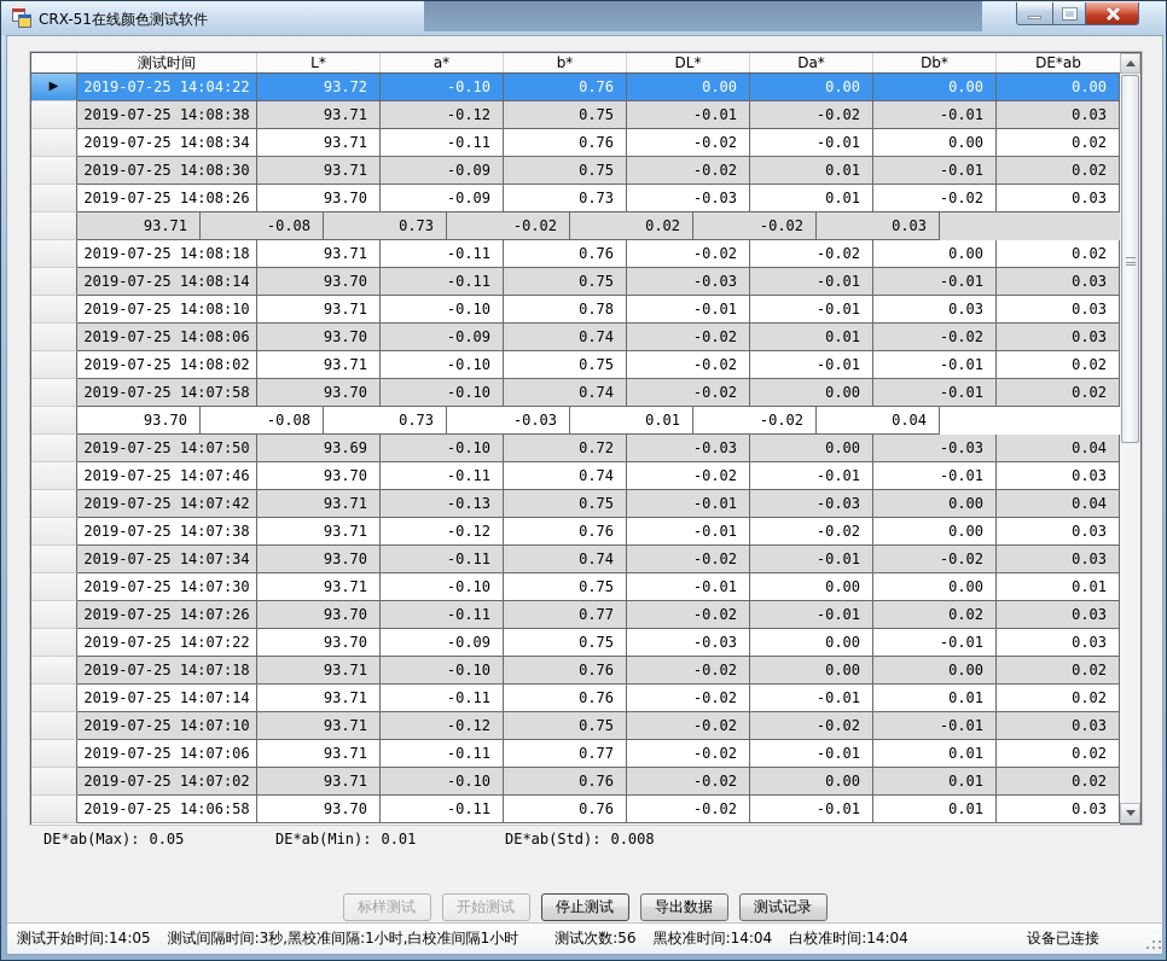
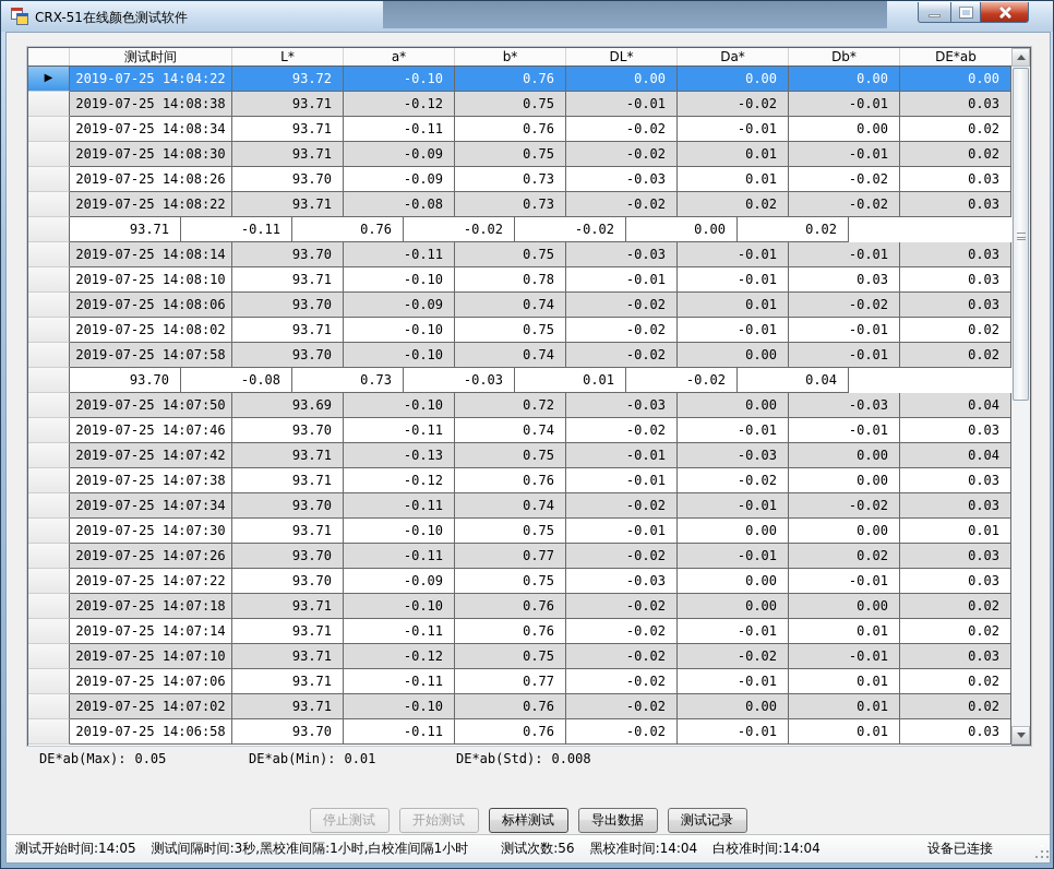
  CRX-51在线颜色测试软件
  测试时间
  L*
  a*
  b*
  DL*
  Da*
  Db*
  DE*ab
  ▶
  2019-07-25 14:04:22
  93.72
  -0.10
  0.76
  0.00
  0.00
  0.00
  0.00
  2019-07-25 14:08:38
  93.71
  -0.12
  0.75
  -0.01
  -0.02
  -0.01
  0.03
  2019-07-25 14:08:34
  93.71
  -0.11
  0.76
  -0.02
  -0.01
  0.00
  0.02
  2019-07-25 14:08:30
  93.71
  -0.09
  0.75
  -0.02
  0.01
  -0.01
  0.02
  2019-07-25 14:08:26
  93.70
  -0.09
  0.73
  -0.03
  0.01
  -0.02
  0.03
+ 2019-07-25 14:08:22
  93.71
  -0.08
  0.73
  -0.02
  0.02
  -0.02
  0.03
- 2019-07-25 14:08:18
  93.71
  -0.11
  0.76
  -0.02
  -0.02
  0.00
  0.02
  2019-07-25 14:08:14
  93.70
  -0.11
  0.75
  -0.03
  -0.01
  -0.01
  0.03
  2019-07-25 14:08:10
  93.71
  -0.10
  0.78
  -0.01
  -0.01
  0.03
  0.03
  2019-07-25 14:08:06
  93.70
  -0.09
  0.74
  -0.02
  0.01
  -0.02
  0.03
  2019-07-25 14:08:02
  93.71
  -0.10
  0.75
  -0.02
  -0.01
  -0.01
  0.02
  2019-07-25 14:07:58
  93.70
  -0.10
  0.74
  -0.02
  0.00
  -0.01
  0.02
  93.70
  -0.08
  0.73
  -0.03
  0.01
  -0.02
  0.04
  2019-07-25 14:07:50
  93.69
  -0.10
  0.72
  -0.03
  0.00
  -0.03
  0.04
  2019-07-25 14:07:46
  93.70
  -0.11
  0.74
  -0.02
  -0.01
  -0.01
  0.03
  2019-07-25 14:07:42
  93.71
  -0.13
  0.75
  -0.01
  -0.03
  0.00
  0.04
  2019-07-25 14:07:38
  93.71
  -0.12
  0.76
  -0.01
  -0.02
  0.00
  0.03
  2019-07-25 14:07:34
  93.70
  -0.11
  0.74
  -0.02
  -0.01
  -0.02
  0.03
  2019-07-25 14:07:30
  93.71
  -0.10
  0.75
  -0.01
  0.00
  0.00
  0.01
  2019-07-25 14:07:26
  93.70
  -0.11
  0.77
  -0.02
  -0.01
  0.02
  0.03
  2019-07-25 14:07:22
  93.70
  -0.09
  0.75
  -0.03
  0.00
  -0.01
  0.03
  2019-07-25 14:07:18
  93.71
  -0.10
  0.76
  -0.02
  0.00
  0.00
  0.02
  2019-07-25 14:07:14
  93.71
  -0.11
  0.76
  -0.02
  -0.01
  0.01
  0.02
  2019-07-25 14:07:10
  93.71
  -0.12
  0.75
  -0.02
  -0.02
  -0.01
  0.03
  2019-07-25 14:07:06
  93.71
  -0.11
  0.77
  -0.02
  -0.01
  0.01
  0.02
  2019-07-25 14:07:02
  93.71
  -0.10
  0.76
  -0.02
  0.00
  0.01
  0.02
  2019-07-25 14:06:58
  93.70
  -0.11
  0.76
  -0.02
  -0.01
  0.01
  0.03
  DE*ab(Max): 0.05
  DE*ab(Min): 0.01
  DE*ab(Std): 0.008
- 标样测试
+ 停止测试
  开始测试
- 停止测试
+ 标样测试
  导出数据
  测试记录
  测试开始时间:14:05
  测试间隔时间:3秒,黑校准间隔:1小时,白校准间隔1小时
  测试次数:56
  黑校准时间:14:04
  白校准时间:14:04
  设备已连接
